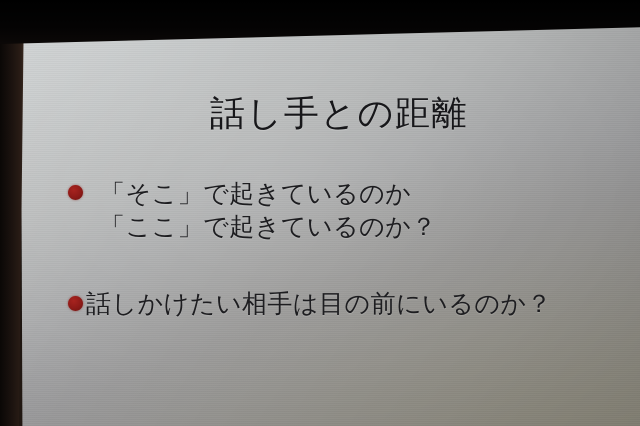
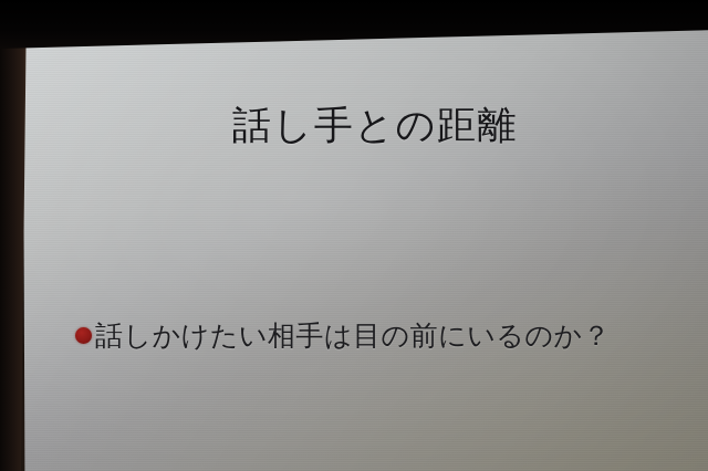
  話し手との距離
- 「そこ」で起きているのか
- 「ここ」で起きているのか？
  話しかけたい相手は目の前にいるのか？
